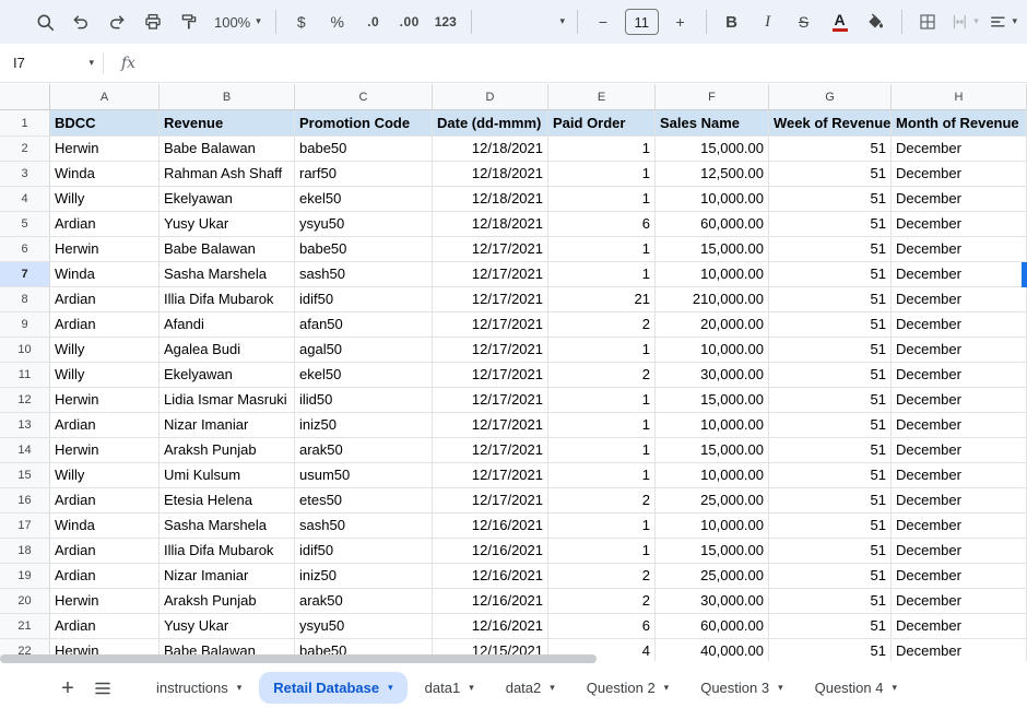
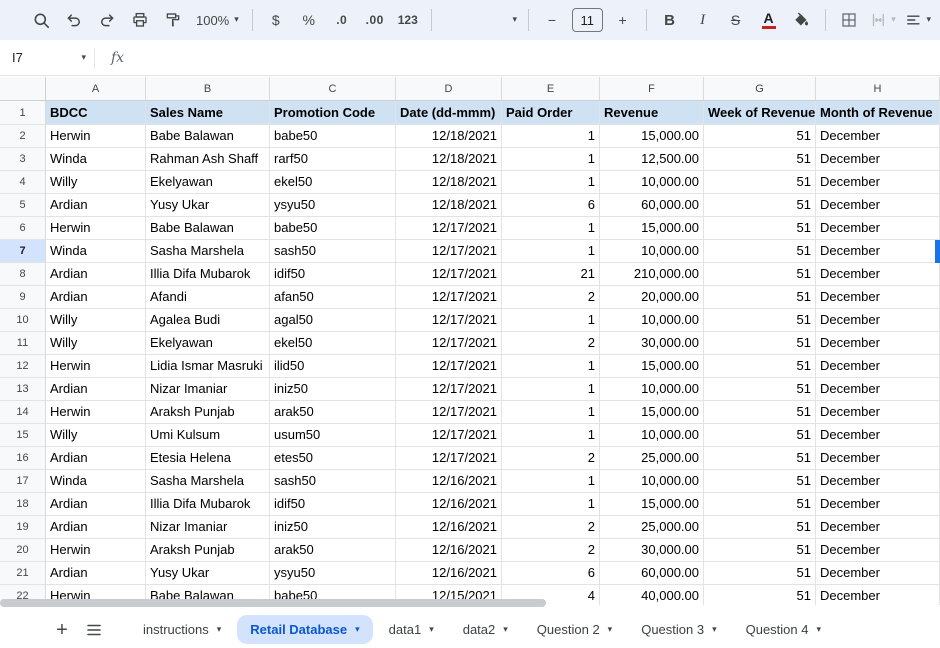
  100%
  ▾
  $
  %
  .0
  .00
  123
  ▾
  −
  11
  +
  B
  I
  S
  A
  ▾
  ▾
  I7
  ▾
  fx
  A
  B
  C
  D
  E
  F
  G
  H
  1
  BDCC
- Revenue
+ Sales Name
  Promotion Code
  Date (dd-mmm)
  Paid Order
- Sales Name
+ Revenue
  Week of Revenue
  Month of Revenue
  2
  Herwin
  Babe Balawan
  babe50
  12/18/2021
  1
  15,000.00
  51
  December
  3
  Winda
  Rahman Ash Shaff
  rarf50
  12/18/2021
  1
  12,500.00
  51
  December
  4
  Willy
  Ekelyawan
  ekel50
  12/18/2021
  1
  10,000.00
  51
  December
  5
  Ardian
  Yusy Ukar
  ysyu50
  12/18/2021
  6
  60,000.00
  51
  December
  6
  Herwin
  Babe Balawan
  babe50
  12/17/2021
  1
  15,000.00
  51
  December
  7
  Winda
  Sasha Marshela
  sash50
  12/17/2021
  1
  10,000.00
  51
  December
  8
  Ardian
  Illia Difa Mubarok
  idif50
  12/17/2021
  21
  210,000.00
  51
  December
  9
  Ardian
  Afandi
  afan50
  12/17/2021
  2
  20,000.00
  51
  December
  10
  Willy
  Agalea Budi
  agal50
  12/17/2021
  1
  10,000.00
  51
  December
  11
  Willy
  Ekelyawan
  ekel50
  12/17/2021
  2
  30,000.00
  51
  December
  12
  Herwin
  Lidia Ismar Masruki
  ilid50
  12/17/2021
  1
  15,000.00
  51
  December
  13
  Ardian
  Nizar Imaniar
  iniz50
  12/17/2021
  1
  10,000.00
  51
  December
  14
  Herwin
  Araksh Punjab
  arak50
  12/17/2021
  1
  15,000.00
  51
  December
  15
  Willy
  Umi Kulsum
  usum50
  12/17/2021
  1
  10,000.00
  51
  December
  16
  Ardian
  Etesia Helena
  etes50
  12/17/2021
  2
  25,000.00
  51
  December
  17
  Winda
  Sasha Marshela
  sash50
  12/16/2021
  1
  10,000.00
  51
  December
  18
  Ardian
  Illia Difa Mubarok
  idif50
  12/16/2021
  1
  15,000.00
  51
  December
  19
  Ardian
  Nizar Imaniar
  iniz50
  12/16/2021
  2
  25,000.00
  51
  December
  20
  Herwin
  Araksh Punjab
  arak50
  12/16/2021
  2
  30,000.00
  51
  December
  21
  Ardian
  Yusy Ukar
  ysyu50
  12/16/2021
  6
  60,000.00
  51
  December
  22
  Herwin
  Babe Balawan
  babe50
  12/15/2021
  4
  40,000.00
  51
  December
  +
  instructions
  ▾
  Retail Database
  ▾
  data1
  ▾
  data2
  ▾
  Question 2
  ▾
  Question 3
  ▾
  Question 4
  ▾
